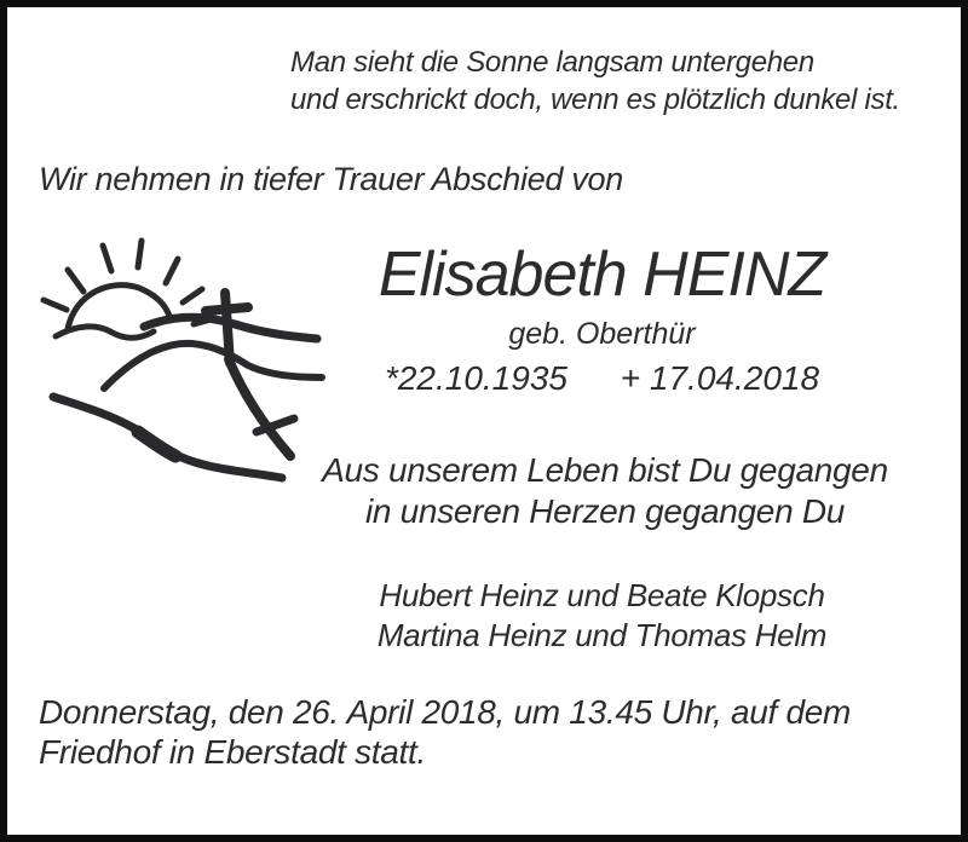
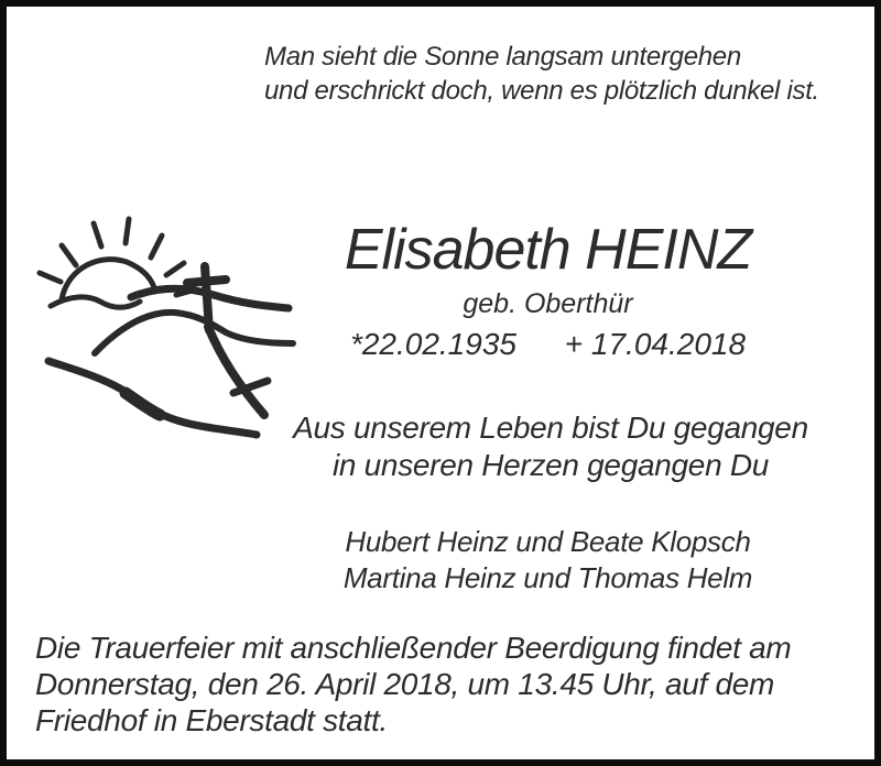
  Man sieht die Sonne langsam untergehen
  und erschrickt doch, wenn es plötzlich dunkel ist.
- Wir nehmen in tiefer Trauer Abschied von
  Elisabeth HEINZ
  geb. Oberthür
- *22.10.1935 + 17.04.2018
+ *22.02.1935 + 17.04.2018
  Aus unserem Leben bist Du gegangen
  in unseren Herzen gegangen Du
  Hubert Heinz und Beate Klopsch
  Martina Heinz und Thomas Helm
+ Die Trauerfeier mit anschließender Beerdigung findet am
  Donnerstag, den 26. April 2018, um 13.45 Uhr, auf dem
  Friedhof in Eberstadt statt.
